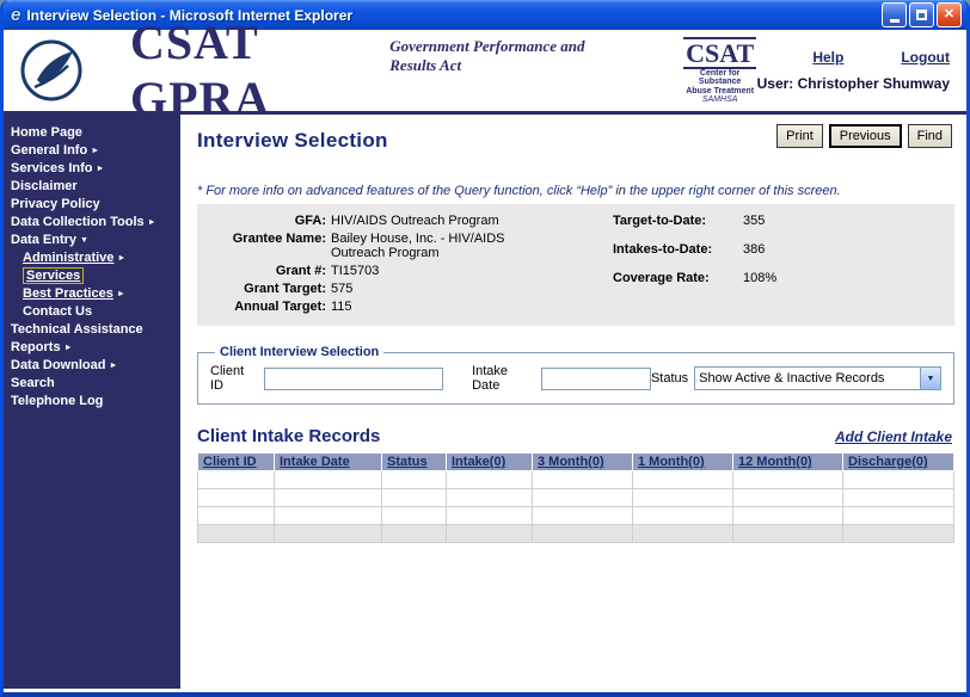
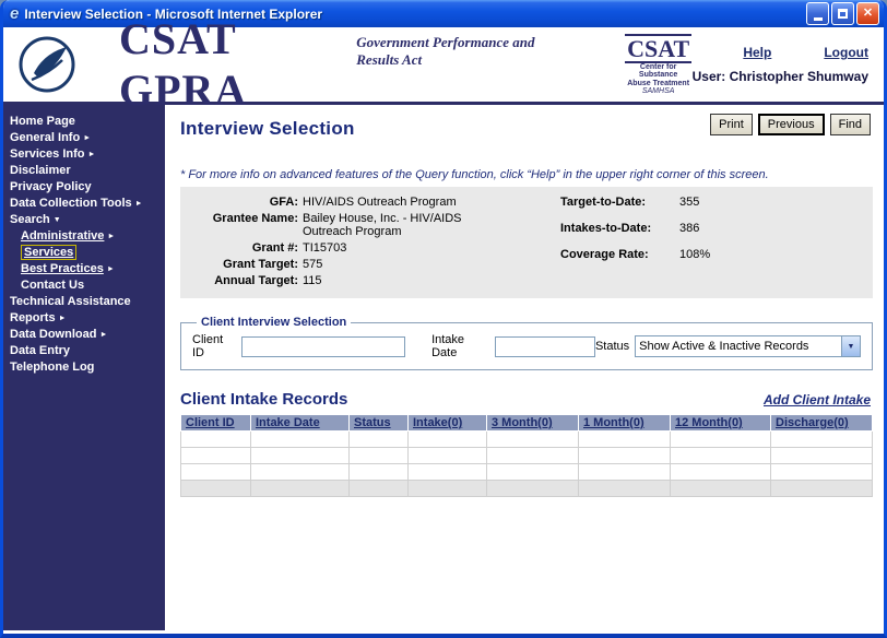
  e
  Interview Selection - Microsoft Internet Explorer
  ✕
  CSAT GPRA
  Government Performance and Results Act
  CSAT
  Help
  Logout
  User: Christopher Shumway
  Home Page
  General Info
  Services Info
  Disclaimer
  Privacy Policy
  Data Collection Tools
- Data Entry
+ Search
  Administrative
  Services
  Best Practices
  Contact Us
  Technical Assistance
  Reports
  Data Download
- Search
+ Data Entry
  Telephone Log
  Interview Selection
  Print
  Previous
  Find
  * For more info on advanced features of the Query function, click “Help” in the upper right corner of this screen.
  GFA:
  HIV/AIDS Outreach Program
  Grantee Name:
  Bailey House, Inc. - HIV/AIDS Outreach Program
  Grant #:
  TI15703
  Grant Target:
  575
  Annual Target:
  115
  Target-to-Date:
  355
  Intakes-to-Date:
  386
  Coverage Rate:
  108%
  Client Interview Selection
  Client ID
  Intake Date
  Status
  Show Active & Inactive Records
  Client Intake Records
  Add Client Intake
  Client ID	Intake Date	Status	Intake(0)	3 Month(0)	1 Month(0)	12 Month(0)	Discharge(0)
